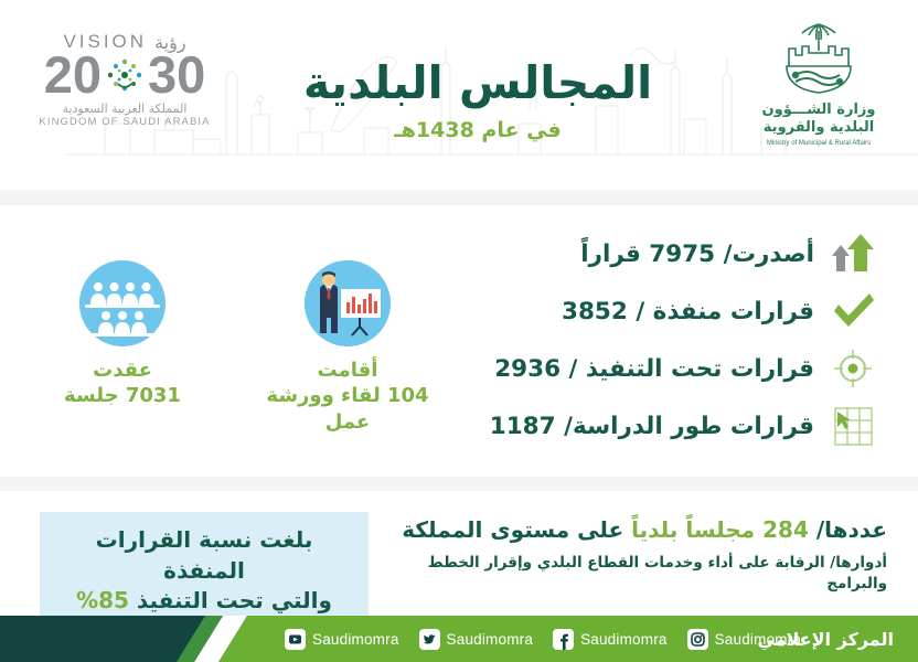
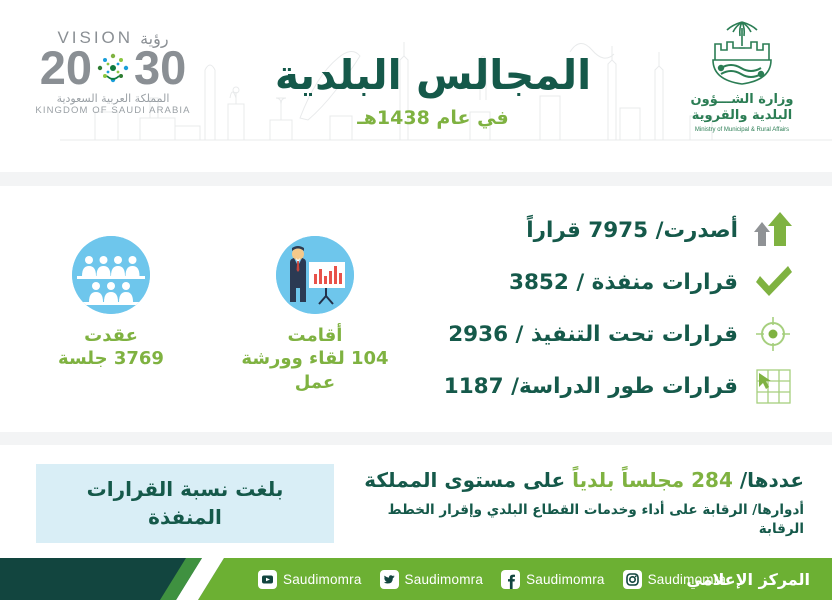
  VISION
  رؤية
  20
  30
  المملكة العربية السعودية
  KINGDOM OF SAUDI ARABIA
  المجالس البلدية
  في عام 1438هـ
  وزارة الشـــؤون
  البلدية والقروية
  أصدرت/ 7975 قراراً
  قرارات منفذة / 3852
  قرارات تحت التنفيذ / 2936
  قرارات طور الدراسة/ 1187
  عقدت
- 7031 جلسة
+ 3769 جلسة
  أقامت
  104 لقاء وورشة عمل
  بلغت نسبة القرارات المنفذة
- والتي تحت التنفيذ 85%
  عددها/ 284 مجلساً بلدياً على مستوى المملكة
- أدوارها/ الرقابة على أداء وخدمات القطاع البلدي وإقرار الخطط والبرامج
+ أدوارها/ الرقابة على أداء وخدمات القطاع البلدي وإقرار الخطط الرقابة
  المركز الإعلامي
  Saudimomra
  Saudimomra
  Saudimomra
  Saudimomra
